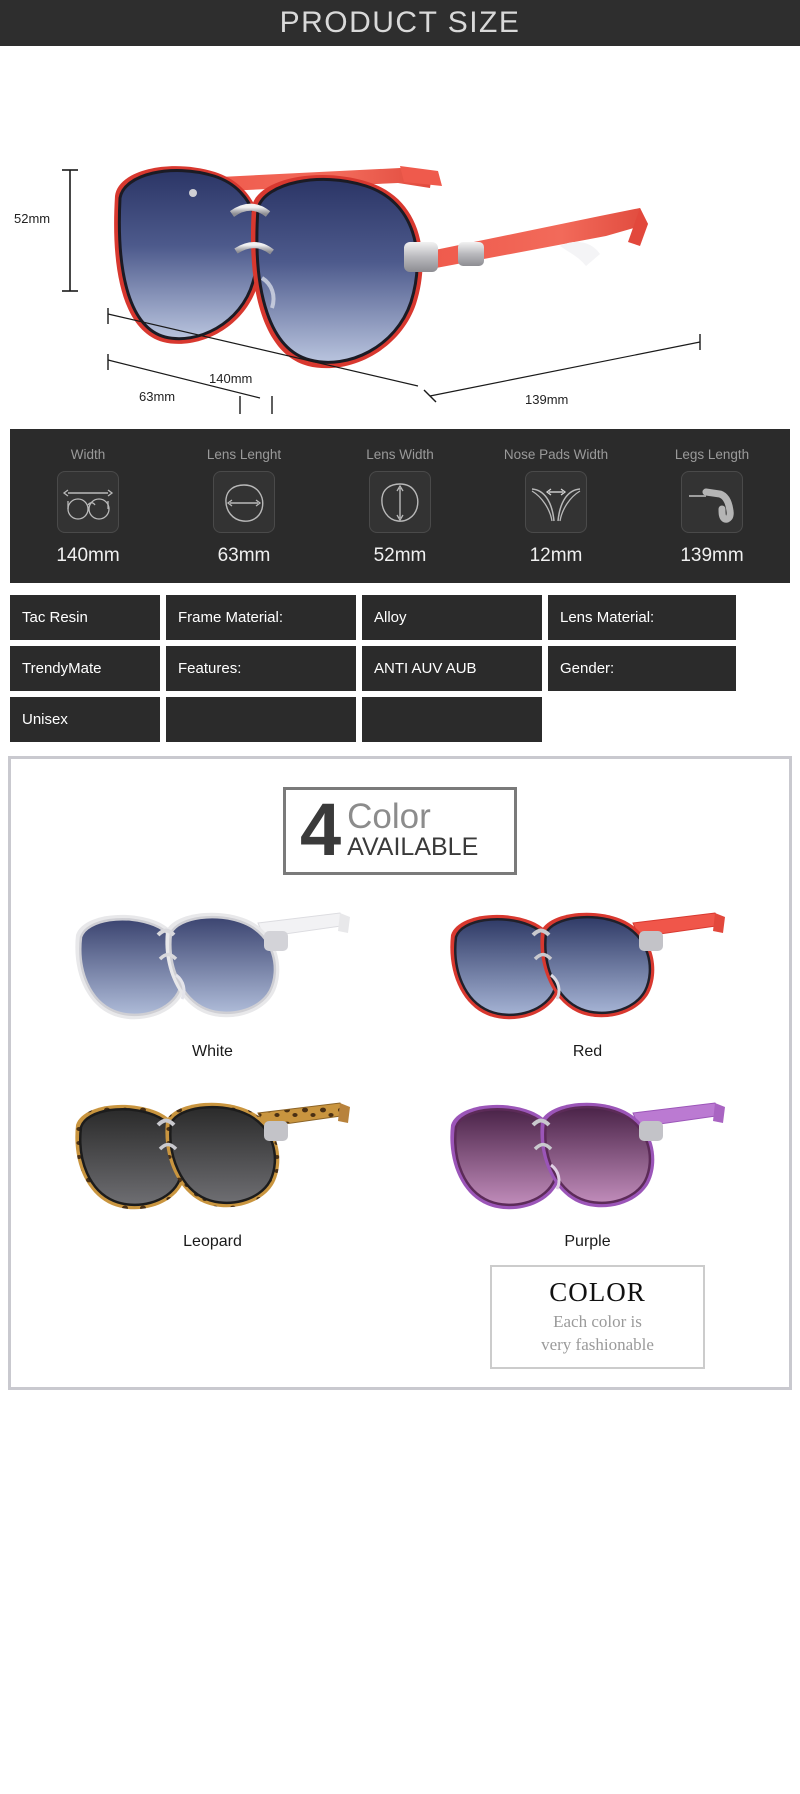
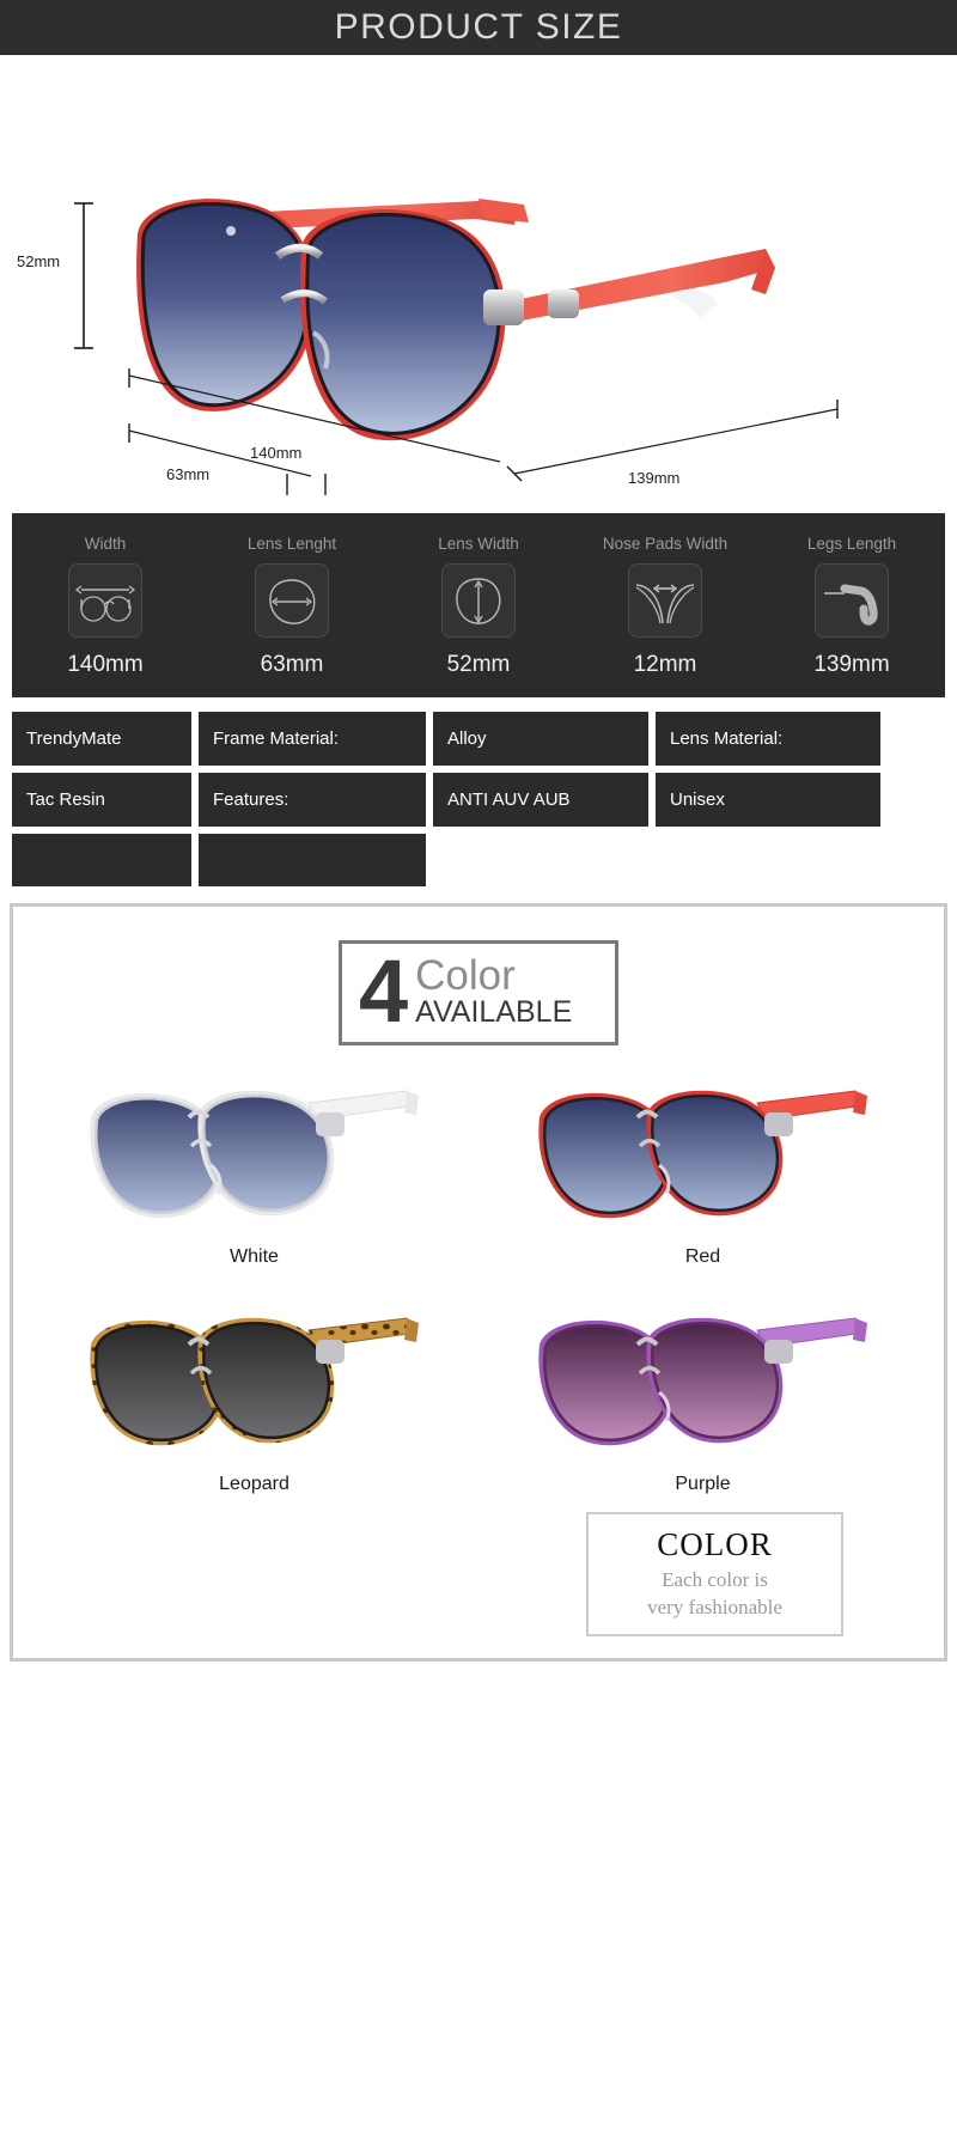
  PRODUCT SIZE
  52mm
  140mm
  63mm
  139mm
  Width
  140mm
  Lens Lenght
  63mm
  Lens Width
  52mm
  Nose Pads Width
  12mm
  Legs Length
  139mm
- Tac Resin
+ TrendyMate
  Frame Material:
  Alloy
  Lens Material:
- TrendyMate
+ Tac Resin
  Features:
  ANTI AUV AUB
- Gender:
  Unisex
  4
  Color
  AVAILABLE
  White
  Red
  Leopard
  Purple
  COLOR
  Each color is
  very fashionable
